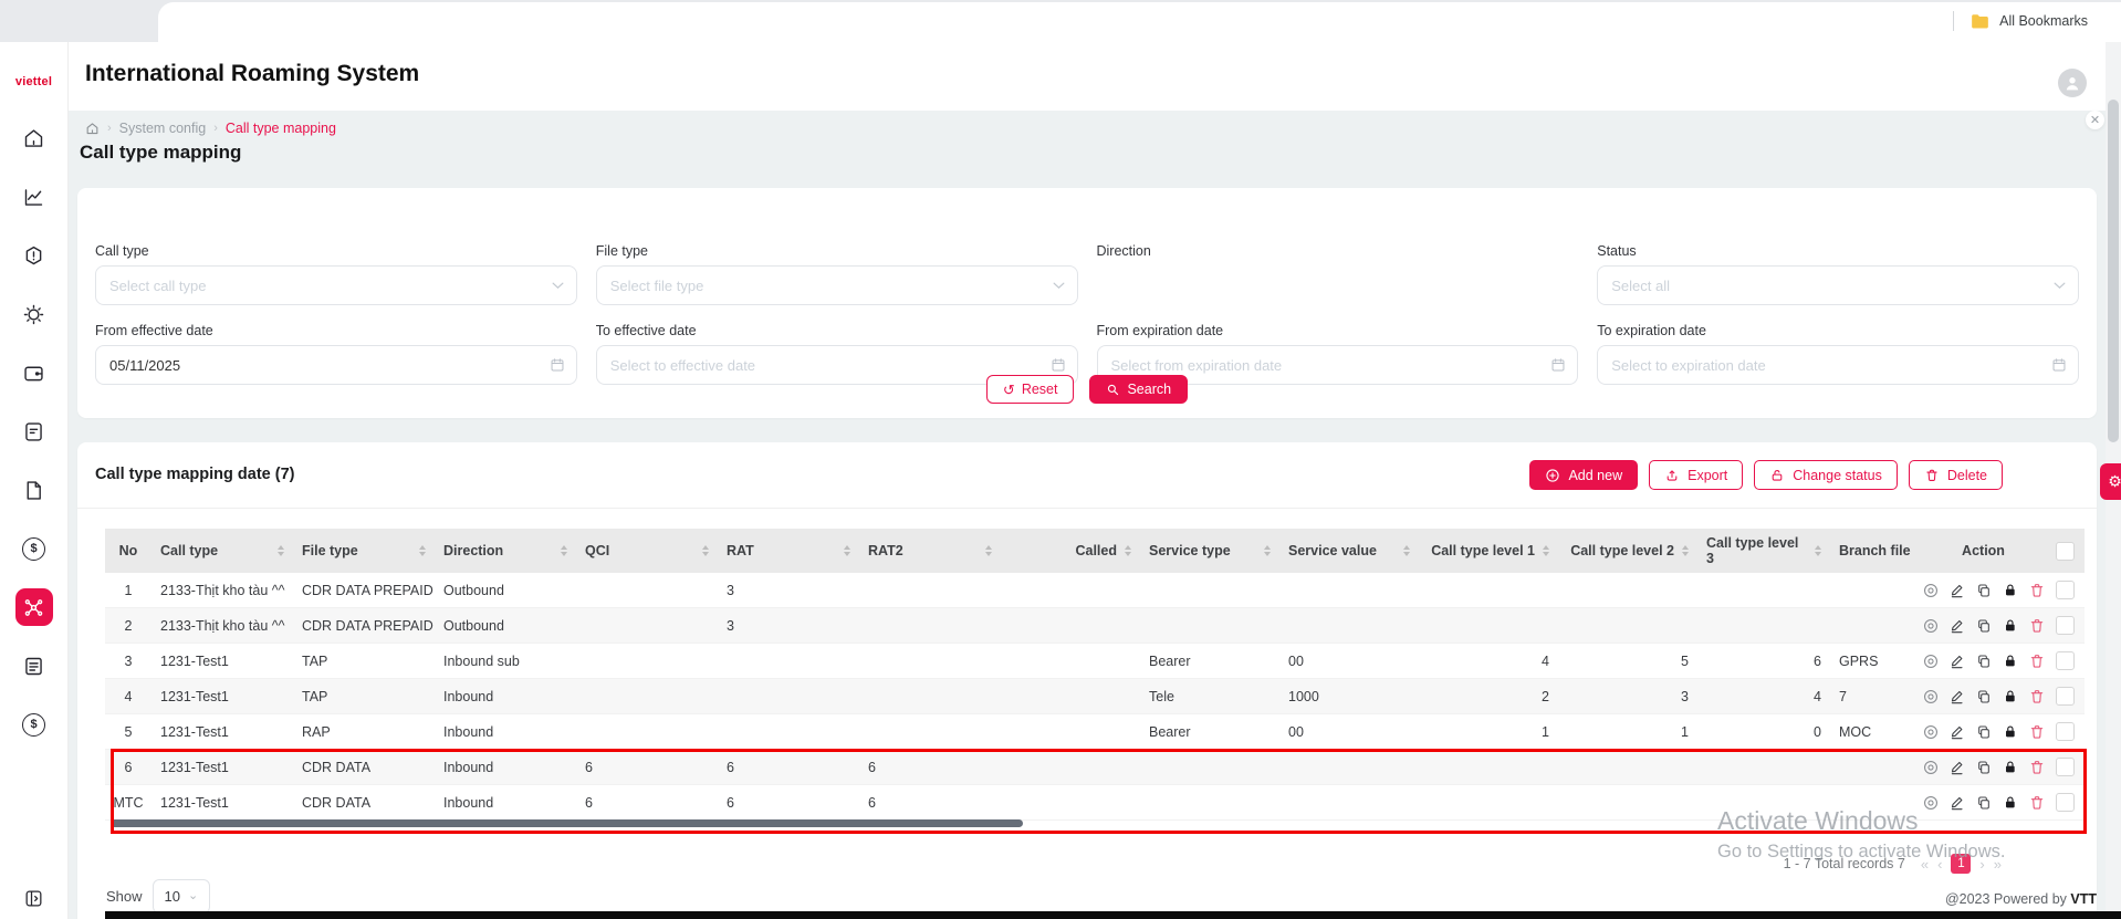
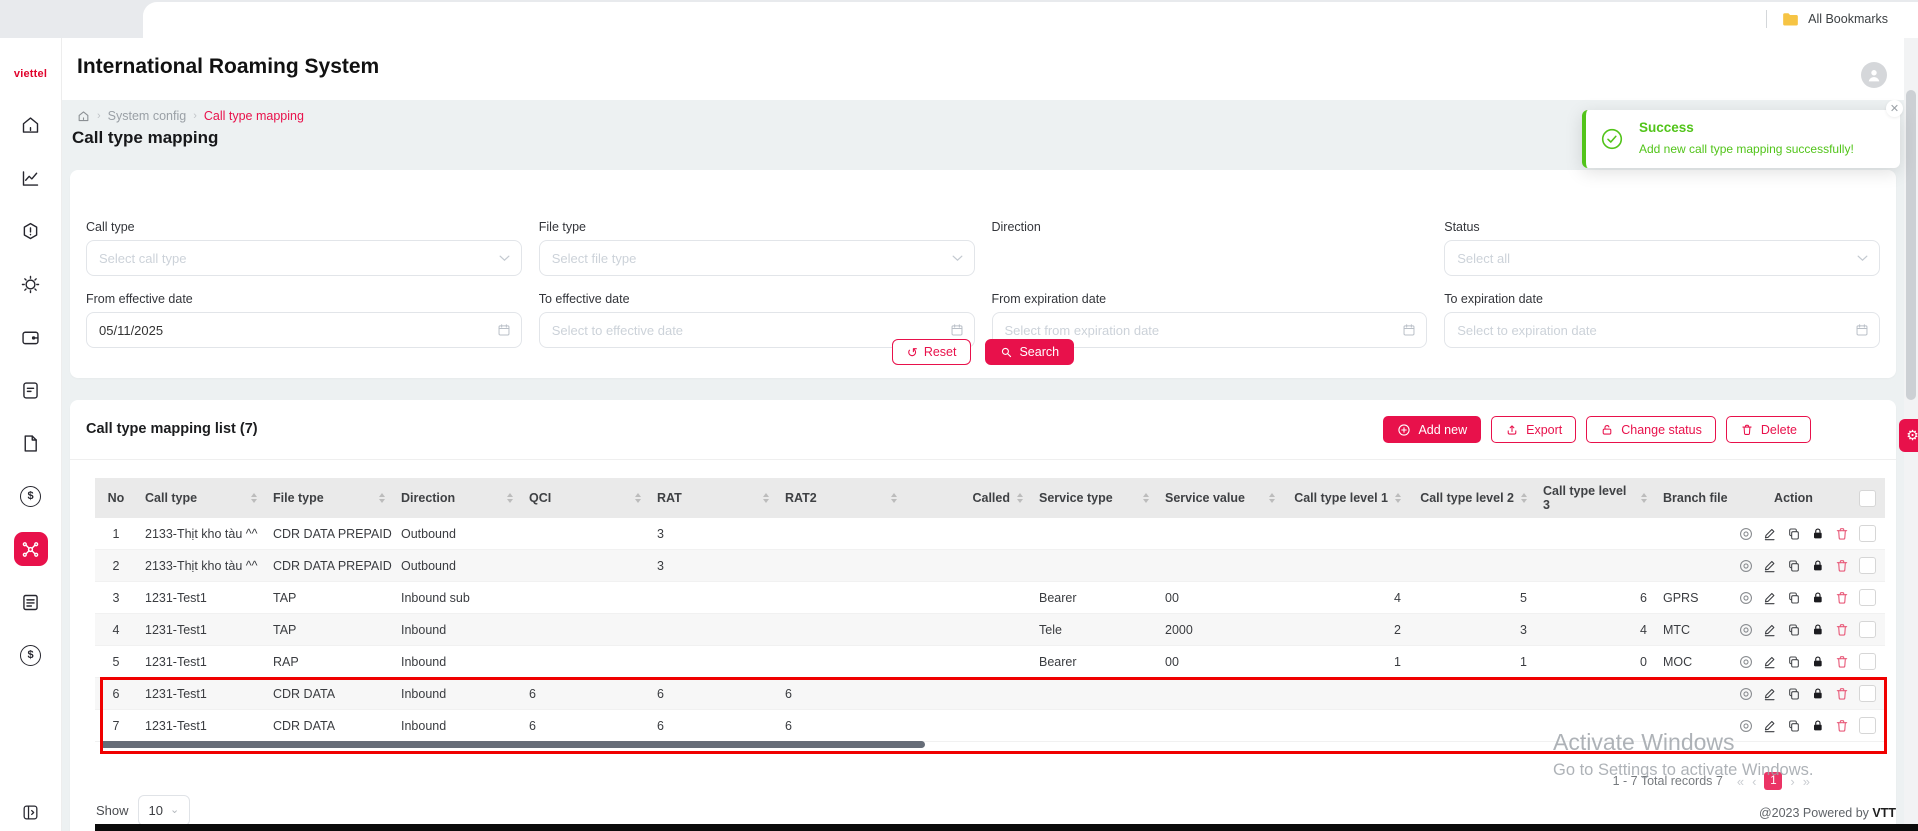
  All Bookmarks
  viettel
  $
  $
  International Roaming System
  ›
  System config
  ›
  Call type mapping
  Call type mapping
  Call type
  Select call type
  File type
  Select file type
  Direction
  Status
  Select all
  From effective date
  05/11/2025
  To effective date
  Select to effective date
  From expiration date
  Select from expiration date
  To expiration date
  Select to expiration date
  ↺
  Reset
  Search
- Call type mapping date (7)
+ Call type mapping list (7)
  Add new
  Export
  Change status
  Delete
  No
  Call type
  File type
  Direction
  QCI
  RAT
  RAT2
  Called
  Service type
  Service value
  Call type level 1
  Call type level 2
  Call type level 3
  Branch file
  Action
  1
  2133-Thịt kho tàu ^^
  CDR DATA PREPAID
  Outbound
  3
  2
  2133-Thịt kho tàu ^^
  CDR DATA PREPAID
  Outbound
  3
  3
  1231-Test1
  TAP
  Inbound sub
  Bearer
  00
  4
  5
  6
  GPRS
  4
  1231-Test1
  TAP
  Inbound
  Tele
- 1000
+ 2000
  2
  3
  4
- 7
+ MTC
  5
  1231-Test1
  RAP
  Inbound
  Bearer
  00
  1
  1
  0
  MOC
  6
  1231-Test1
  CDR DATA
  Inbound
  6
  6
  6
- MTC
+ 7
  1231-Test1
  CDR DATA
  Inbound
  6
  6
  6
  Show
  10
  ⌄
  1 - 7 Total records 7
  «
  ‹
  1
  ›
  »
  Activate Windows
  Go to Settings to activate Windows.
  @2023 Powered by VTT
  ⚙
+ Success
+ Add new call type mapping successfully!
  ✕
